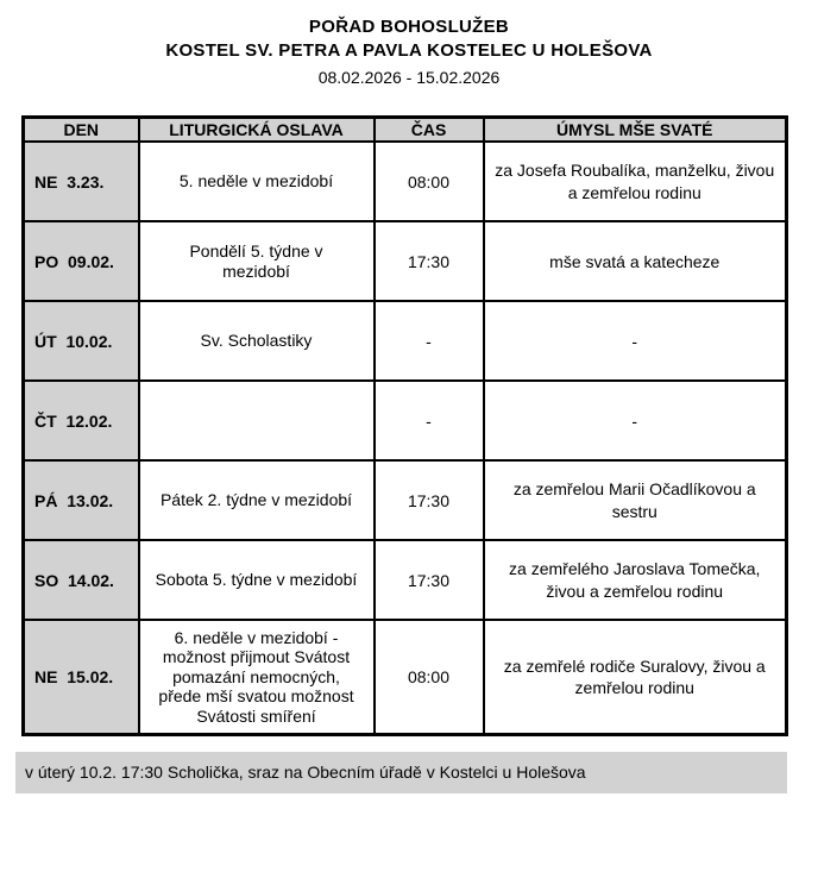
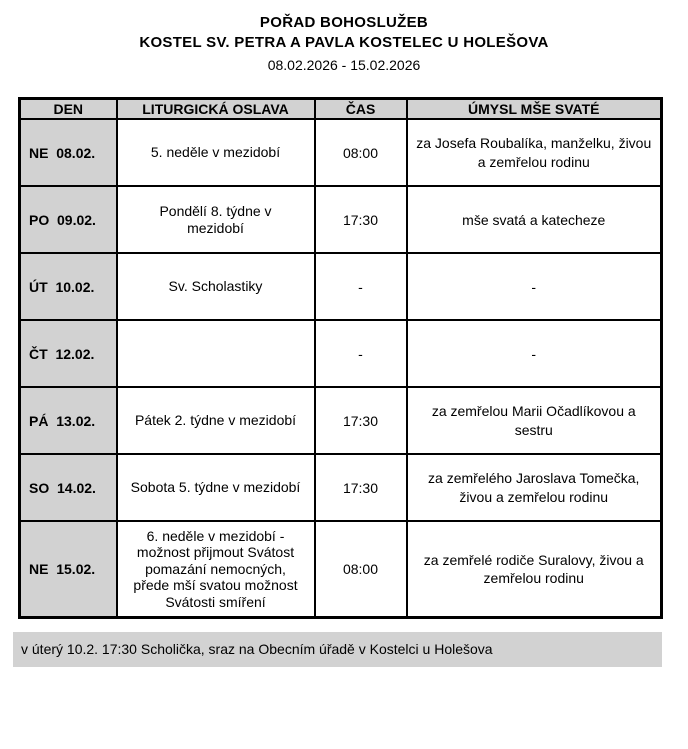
  POŘAD BOHOSLUŽEB
  KOSTEL SV. PETRA A PAVLA KOSTELEC U HOLEŠOVA
  08.02.2026 - 15.02.2026
  DEN	LITURGICKÁ OSLAVA	ČAS	ÚMYSL MŠE SVATÉ
- NE 3.23.	5. neděle v mezidobí	08:00	za Josefa Roubalíka, manželku, živou a zemřelou rodinu
+ NE 08.02.	5. neděle v mezidobí	08:00	za Josefa Roubalíka, manželku, živou a zemřelou rodinu
- PO 09.02.	Pondělí 5. týdne v mezidobí	17:30	mše svatá a katecheze
+ PO 09.02.	Pondělí 8. týdne v mezidobí	17:30	mše svatá a katecheze
  ÚT 10.02.	Sv. Scholastiky	-	-
  ČT 12.02.		-	-
  PÁ 13.02.	Pátek 2. týdne v mezidobí	17:30	za zemřelou Marii Očadlíkovou a sestru
  SO 14.02.	Sobota 5. týdne v mezidobí	17:30	za zemřelého Jaroslava Tomečka, živou a zemřelou rodinu
  NE 15.02.	6. neděle v mezidobí - možnost přijmout Svátost pomazání nemocných, přede mší svatou možnost Svátosti smíření	08:00	za zemřelé rodiče Suralovy, živou a zemřelou rodinu
  v úterý 10.2. 17:30 Scholička, sraz na Obecním úřadě v Kostelci u Holešova
